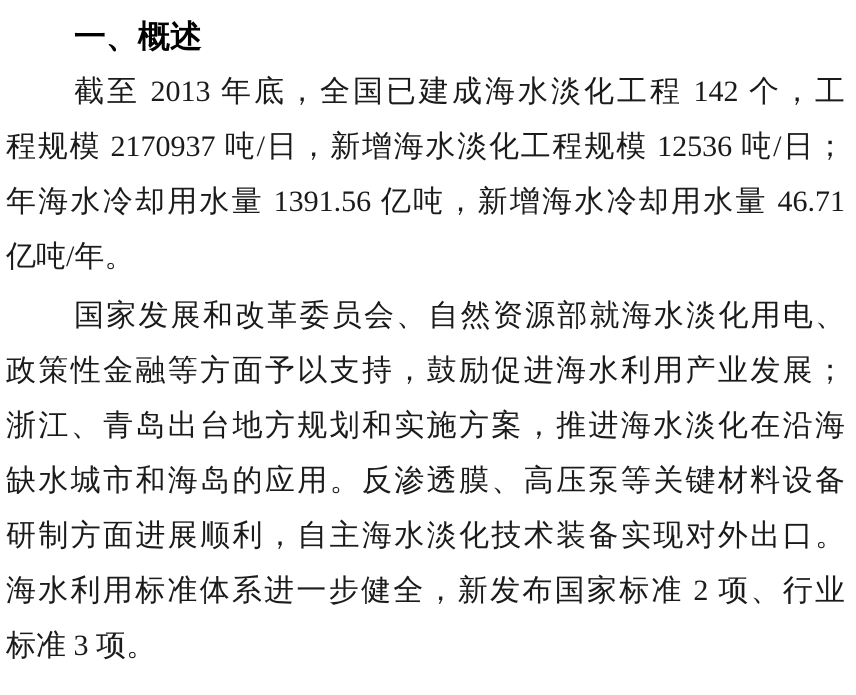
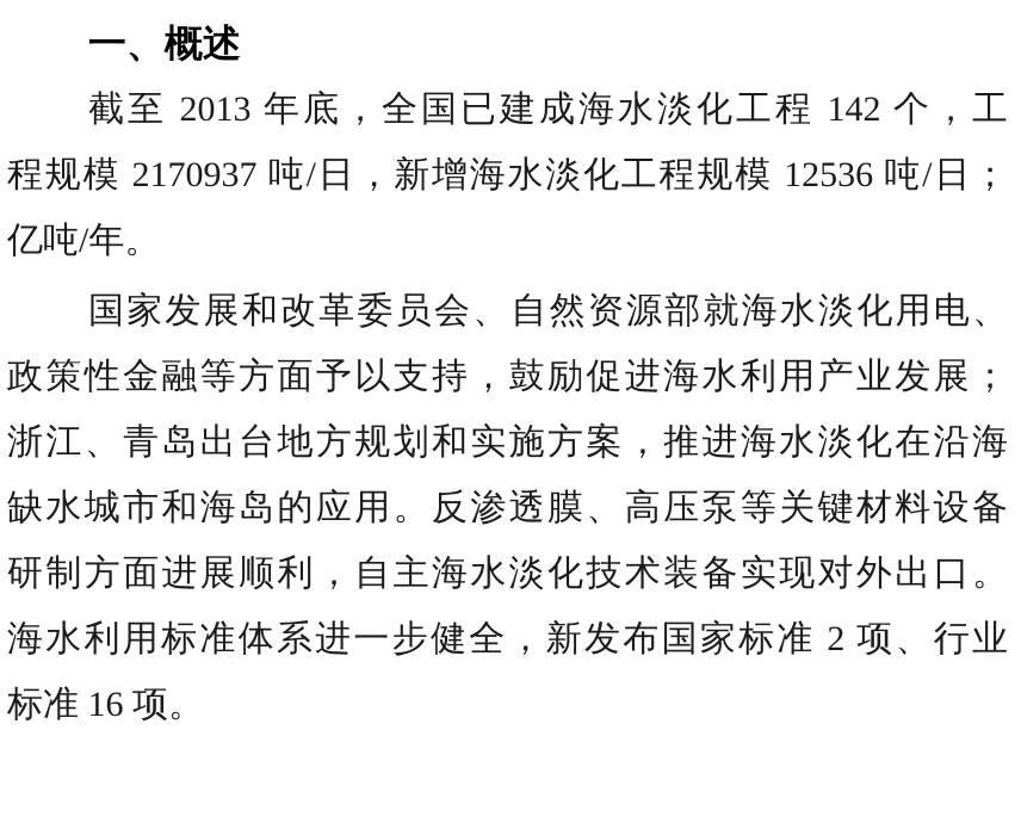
  一、概述
  截至 2013 年底，全国已建成海水淡化工程 142 个，工
  程规模 2170937 吨/日，新增海水淡化工程规模 12536 吨/日；
- 年海水冷却用水量 1391.56 亿吨，新增海水冷却用水量 46.71
  亿吨/年。
  国家发展和改革委员会、自然资源部就海水淡化用电、
  政策性金融等方面予以支持，鼓励促进海水利用产业发展；
  浙江、青岛出台地方规划和实施方案，推进海水淡化在沿海
  缺水城市和海岛的应用。反渗透膜、高压泵等关键材料设备
  研制方面进展顺利，自主海水淡化技术装备实现对外出口。
  海水利用标准体系进一步健全，新发布国家标准 2 项、行业
- 标准 3 项。
+ 标准 16 项。
